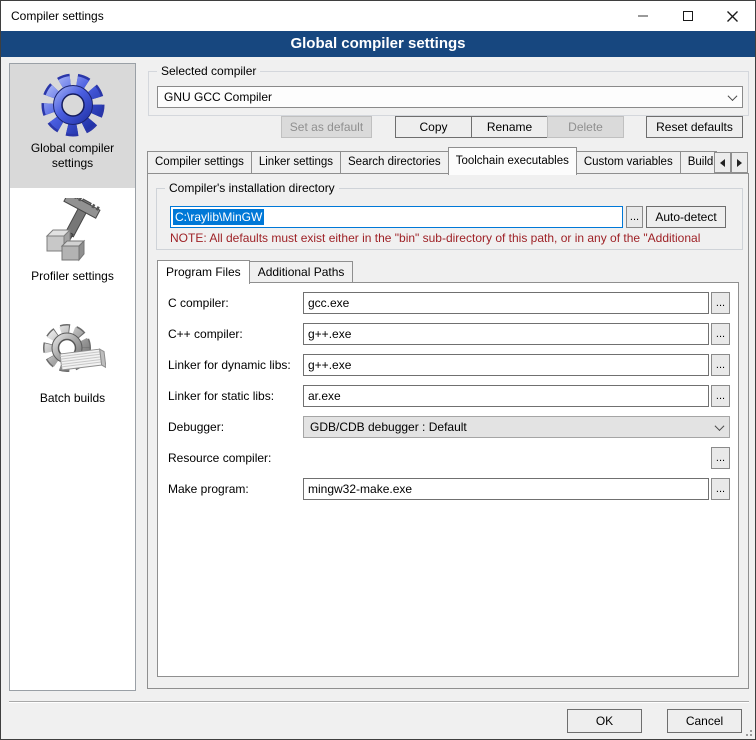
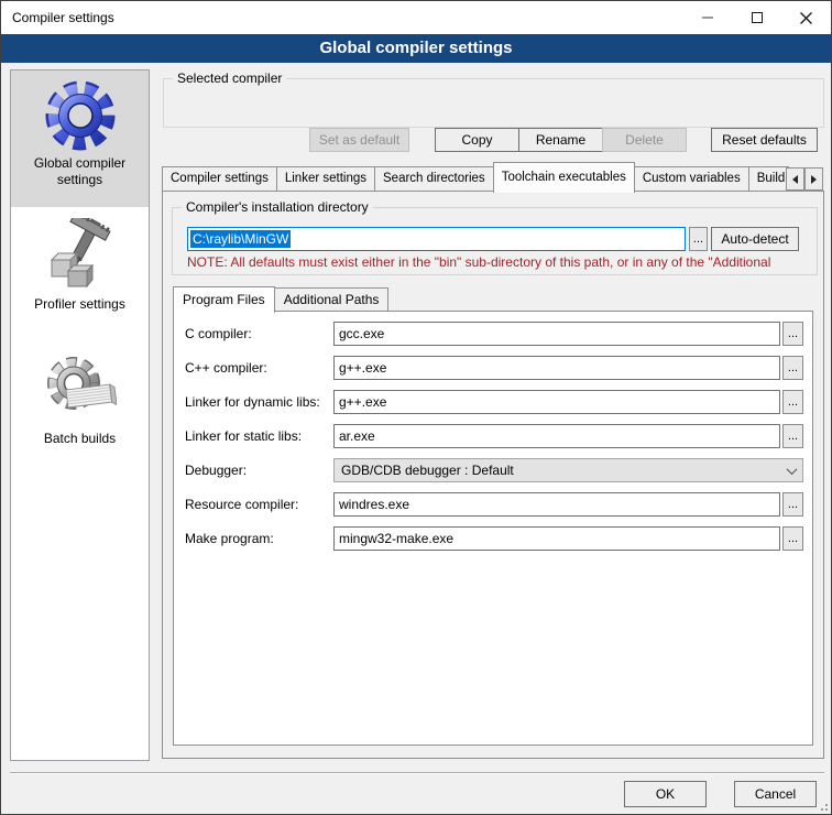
  Compiler settings
  Global compiler settings
  Global compiler settings
  Profiler settings
  Batch builds
  Selected compiler
- GNU GCC Compiler
  Set as default
  Copy
  Rename
  Delete
  Reset defaults
  Compiler settings
  Linker settings
  Search directories
  Toolchain executables
  Custom variables
  Build
  Compiler's installation directory
  C:\raylib\MinGW
  ...
  Auto-detect
  NOTE: All defaults must exist either in the "bin" sub-directory of this path, or in any of the "Additional
  Program Files
  Additional Paths
  C compiler:
  gcc.exe
  ...
  C++ compiler:
  g++.exe
  ...
  Linker for dynamic libs:
  g++.exe
  ...
  Linker for static libs:
  ar.exe
  ...
  Debugger:
  GDB/CDB debugger : Default
  Resource compiler:
+ windres.exe
  ...
  Make program:
  mingw32-make.exe
  ...
  OK
  Cancel
